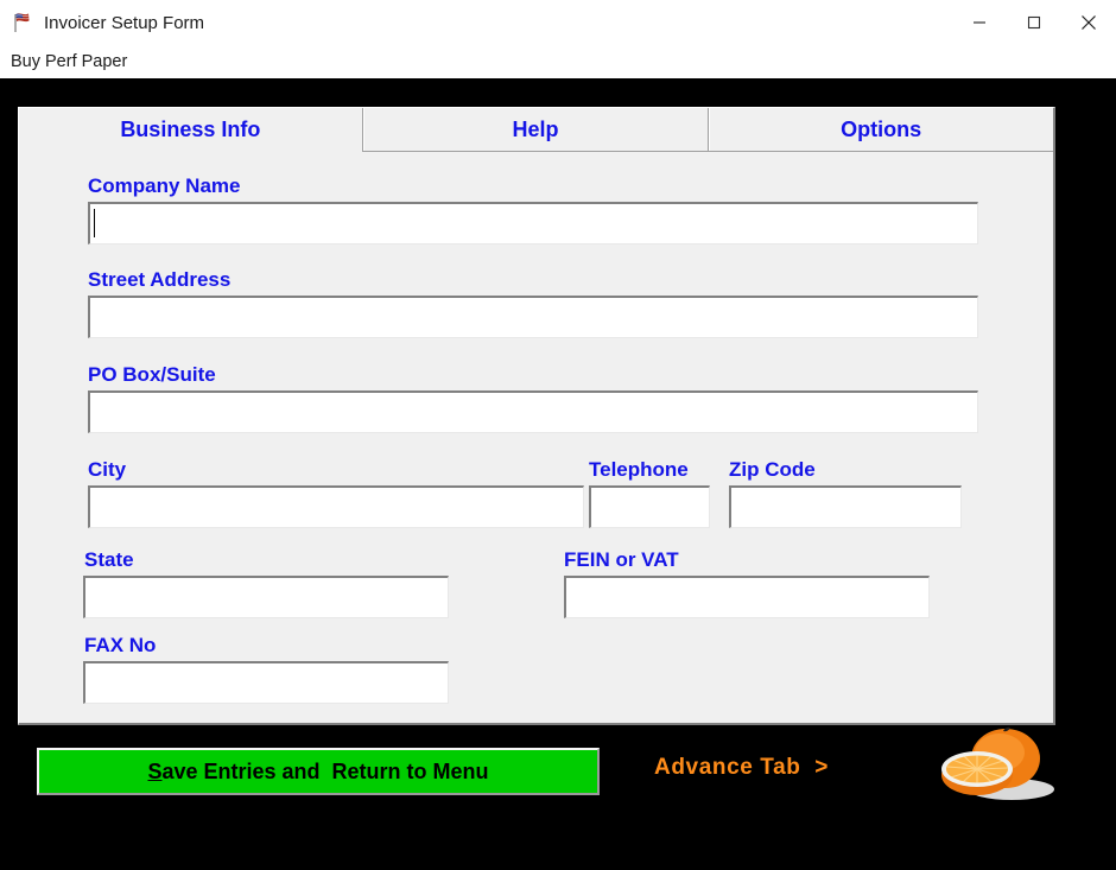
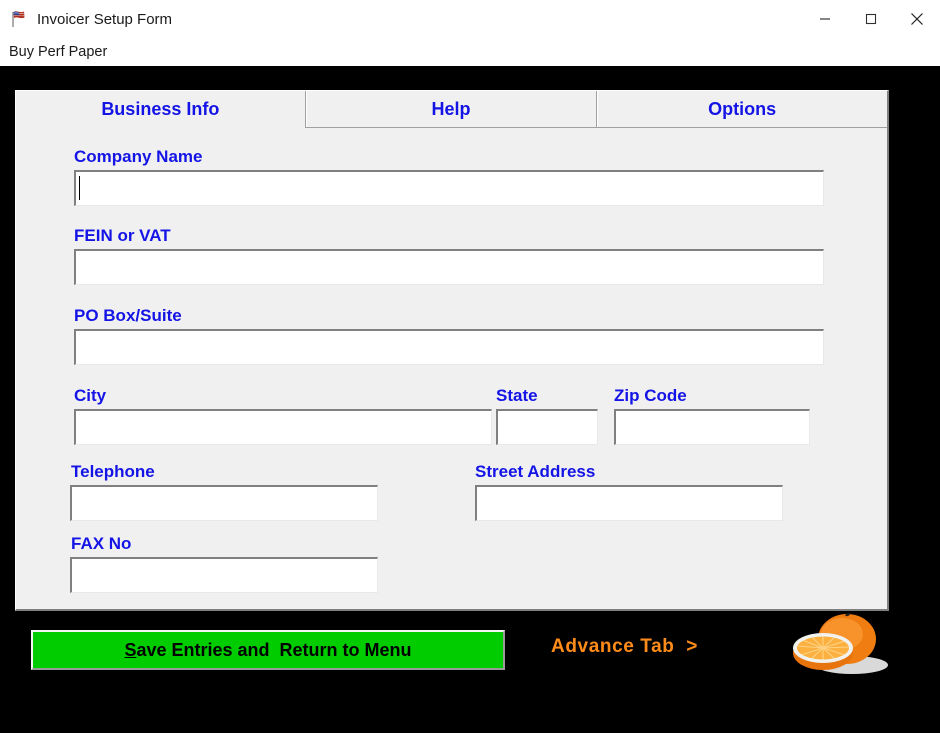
  Invoicer Setup Form
  Buy Perf Paper
  Business Info
  Help
  Options
  Company Name
- Street Address
+ FEIN or VAT
  PO Box/Suite
  City
- Telephone
+ State
  Zip Code
- State
+ Telephone
- FEIN or VAT
+ Street Address
  FAX No
  S
  ave Entries and Return to Menu
  Advance Tab >
